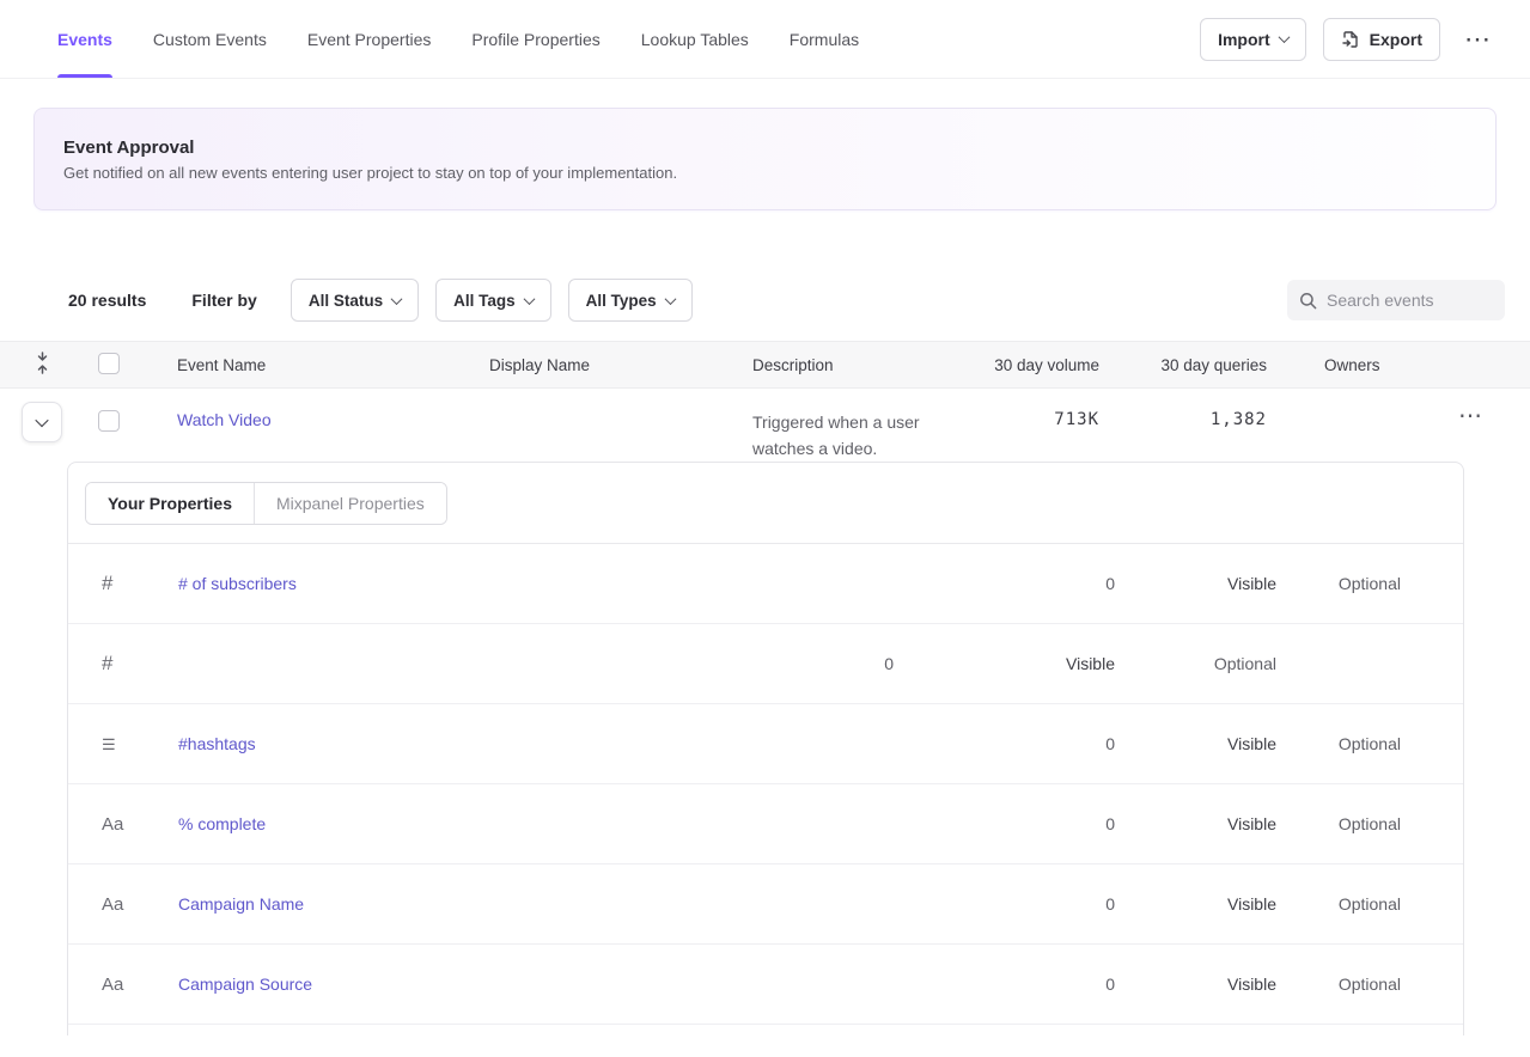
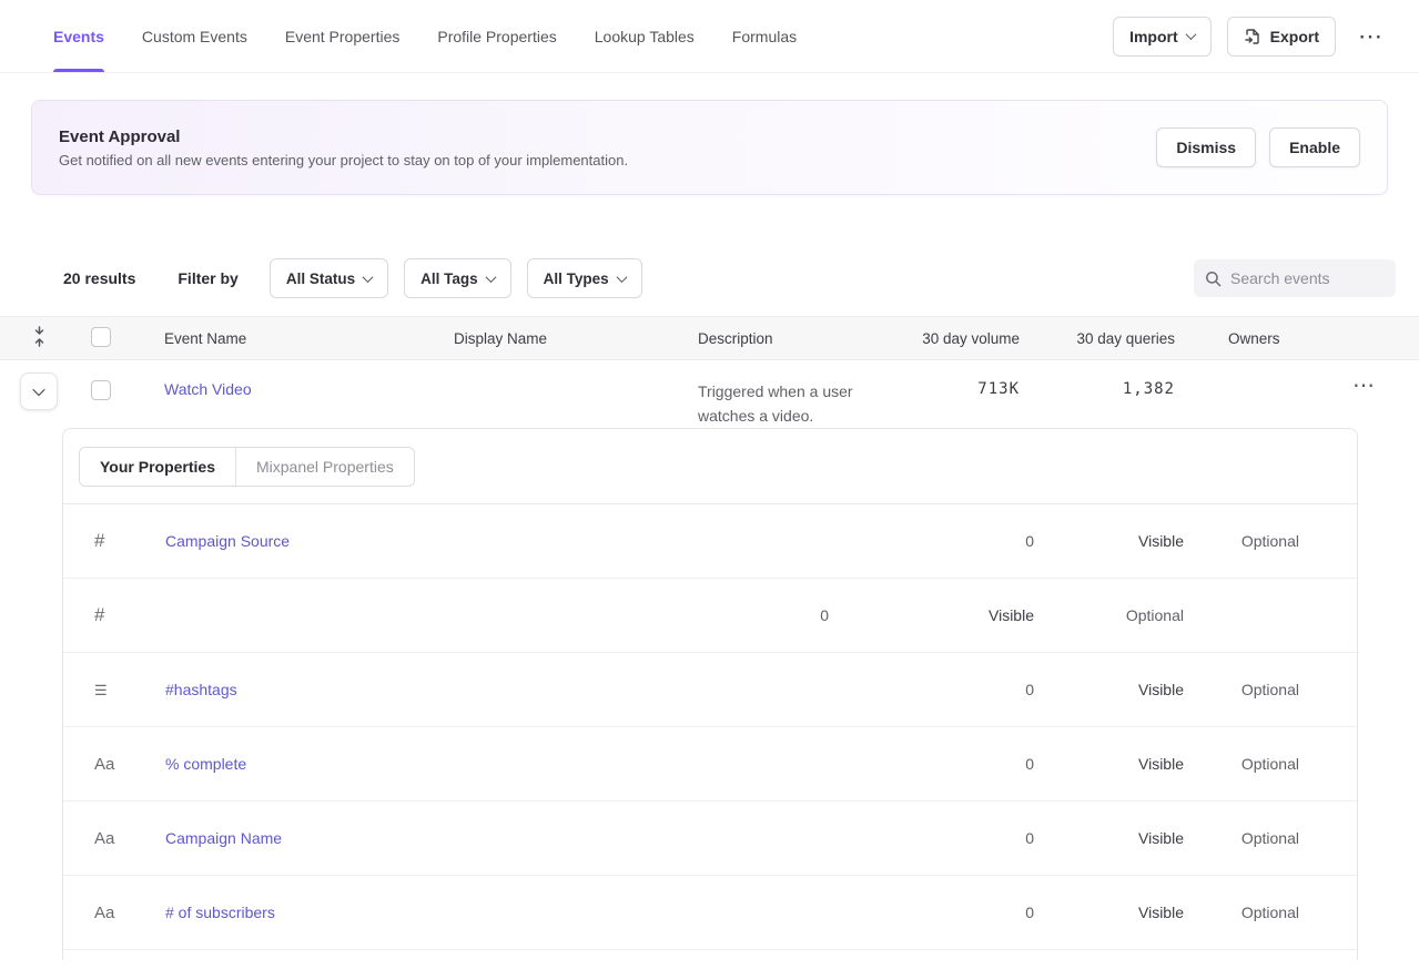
  Events
  Custom Events
  Event Properties
  Profile Properties
  Lookup Tables
  Formulas
  Import
  Export
  ⋯
  Event Approval
- Get notified on all new events entering user project to stay on top of your implementation.
+ Get notified on all new events entering your project to stay on top of your implementation.
+ Dismiss
+ Enable
  20 results
  Filter by
  All Status
  All Tags
  All Types
  Search events
  Event Name
  Display Name
  Description
  30 day volume
  30 day queries
  Owners
  Watch Video
  Triggered when a user watches a video.
  713K
  1,382
  ⋯
  Your Properties
  Mixpanel Properties
  #
- # of subscribers
+ Campaign Source
  0
  Visible
  Optional
  #
  0
  Visible
  Optional
  ☰
  #hashtags
  0
  Visible
  Optional
  Aa
  % complete
  0
  Visible
  Optional
  Aa
  Campaign Name
  0
  Visible
  Optional
  Aa
- Campaign Source
+ # of subscribers
  0
  Visible
  Optional
